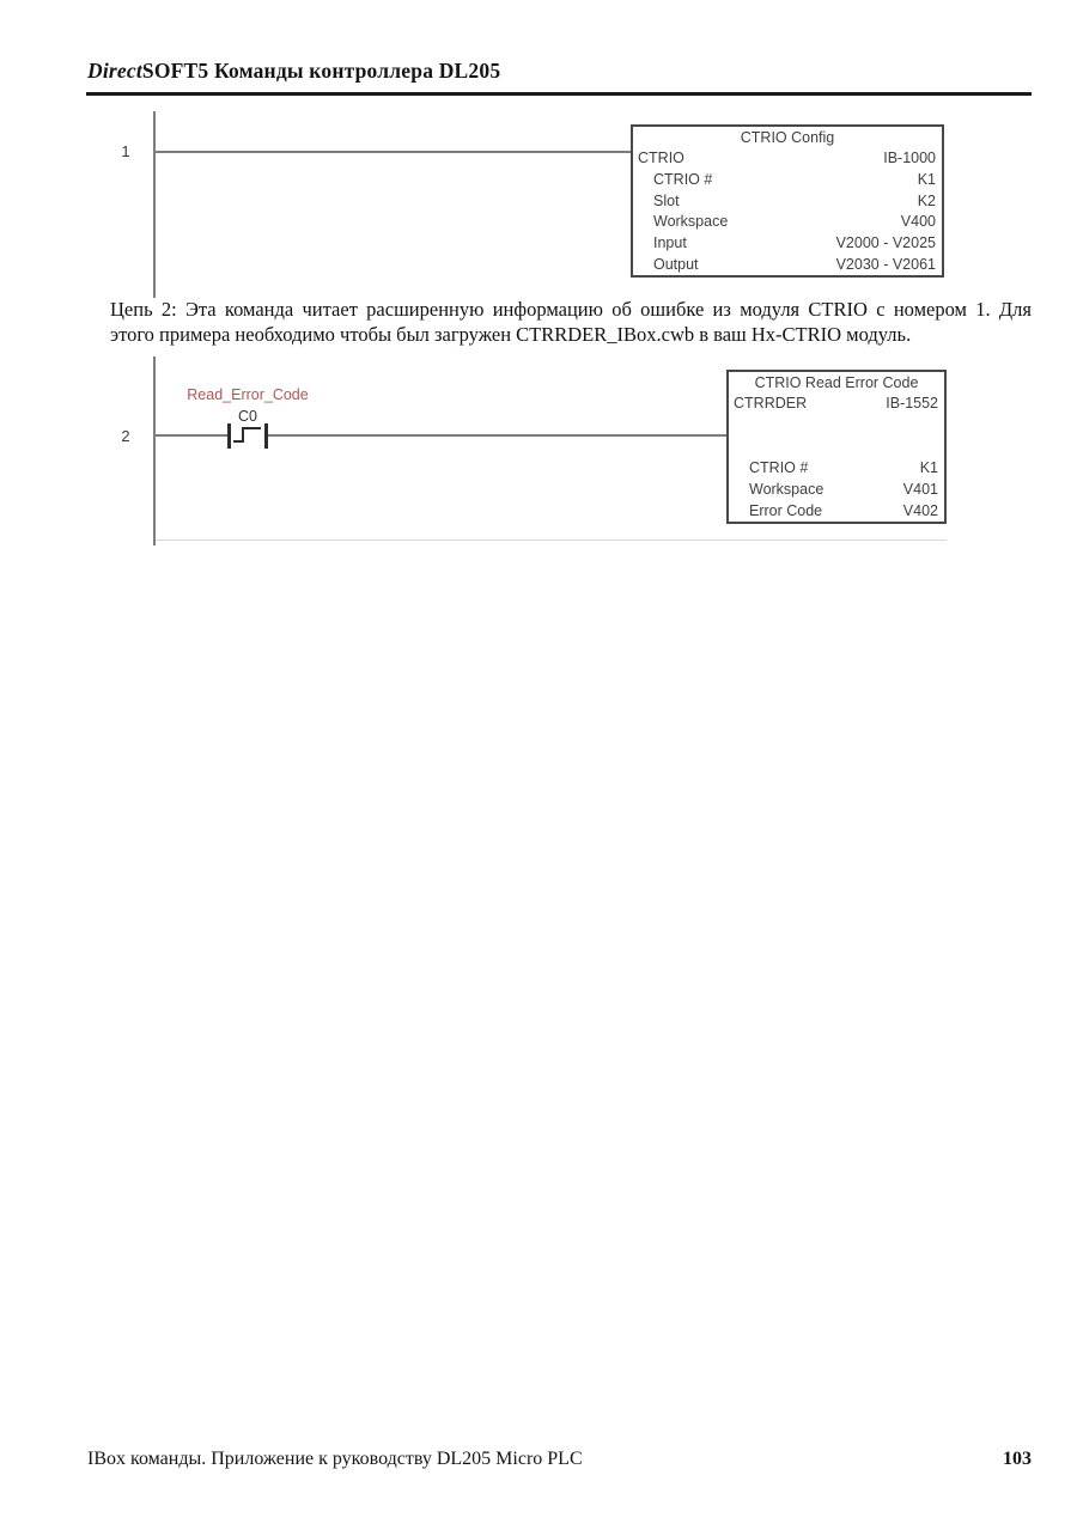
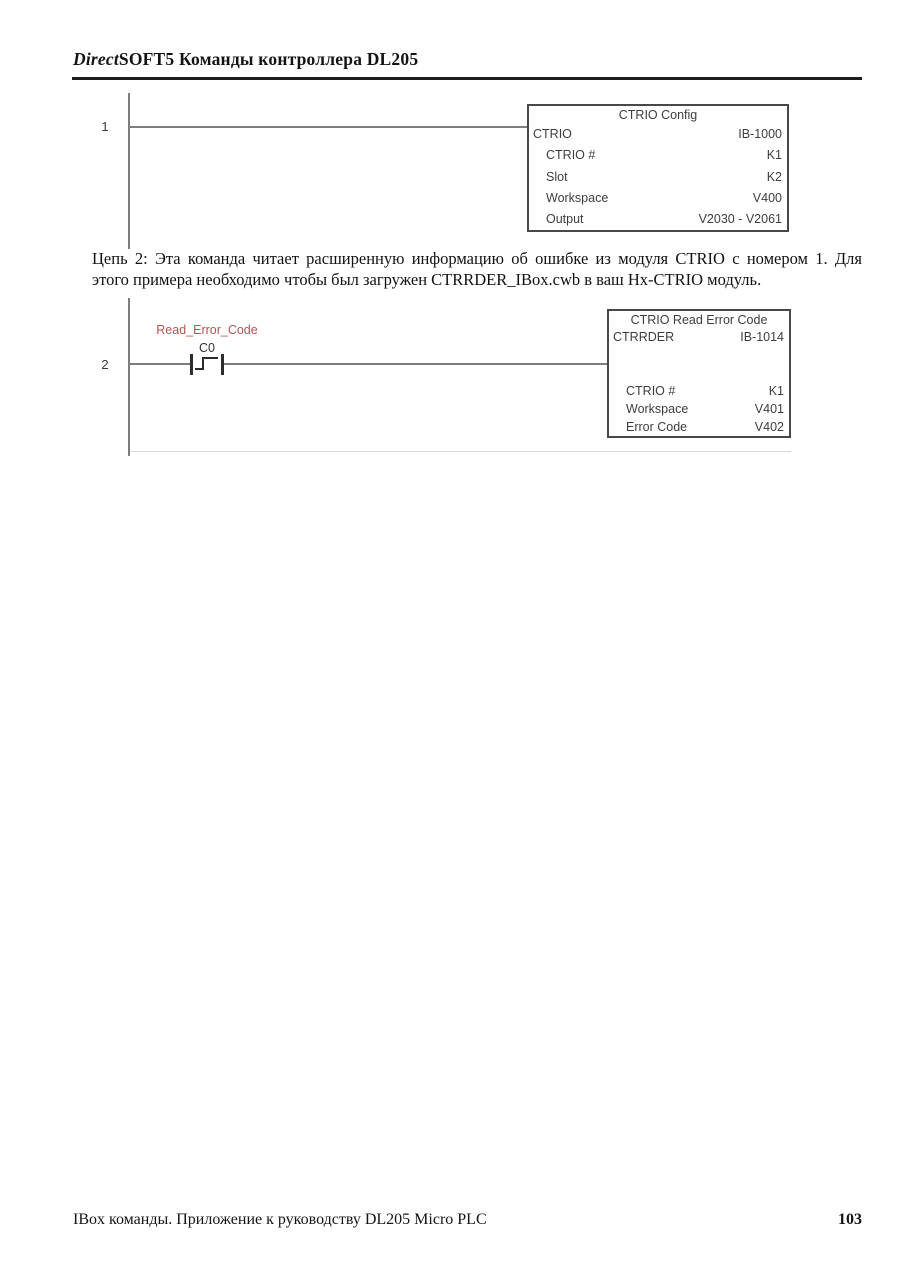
  DirectSOFT5 Команды контроллера DL205
  1
  CTRIO Config
  CTRIO
  IB-1000
  CTRIO #
  K1
  Slot
  K2
  Workspace
  V400
- Input
- V2000 - V2025
  Output
  V2030 - V2061
  Цепь 2: Эта команда читает расширенную информацию об ошибке из модуля CTRIO с номером 1. Для
  этого примера необходимо чтобы был загружен CTRRDER_IBox.cwb в ваш Hx-CTRIO модуль.
  2
  Read_Error_Code
  C0
  CTRIO Read Error Code
  CTRRDER
- IB-1552
+ IB-1014
  CTRIO #
  K1
  Workspace
  V401
  Error Code
  V402
  IBox команды. Приложение к руководству DL205 Micro PLC
  103
